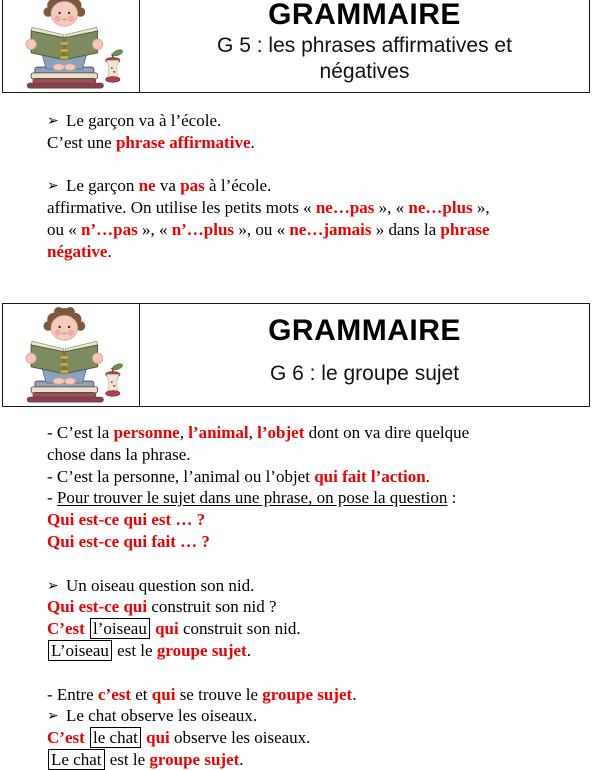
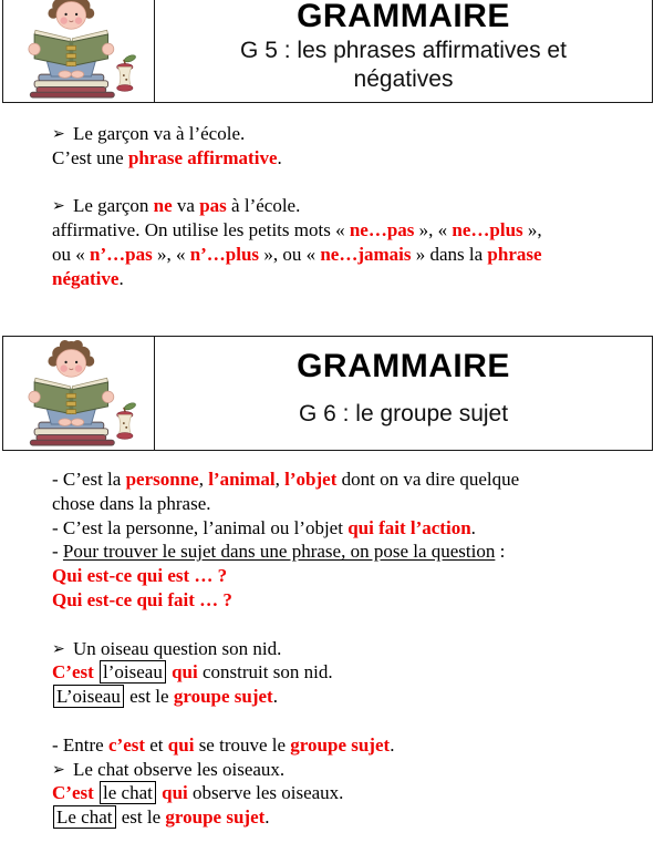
  GRAMMAIRE
  G 5 : les phrases affirmatives et
  négatives
  ➢ Le garçon va à l’école.
  C’est une phrase affirmative.
  ➢ Le garçon ne va pas à l’école.
  affirmative. On utilise les petits mots « ne…pas », « ne…plus »,
  ou « n’…pas », « n’…plus », ou « ne…jamais » dans la phrase
  négative.
  GRAMMAIRE
  G 6 : le groupe sujet
  - C’est la personne, l’animal, l’objet dont on va dire quelque
  chose dans la phrase.
  - C’est la personne, l’animal ou l’objet qui fait l’action.
  - Pour trouver le sujet dans une phrase, on pose la question :
  Qui est-ce qui est … ?
  Qui est-ce qui fait … ?
  ➢ Un oiseau question son nid.
- Qui est-ce qui construit son nid ?
  C’est l’oiseau qui construit son nid.
  L’oiseau est le groupe sujet.
  - Entre c’est et qui se trouve le groupe sujet.
  ➢ Le chat observe les oiseaux.
  C’est le chat qui observe les oiseaux.
  Le chat est le groupe sujet.
